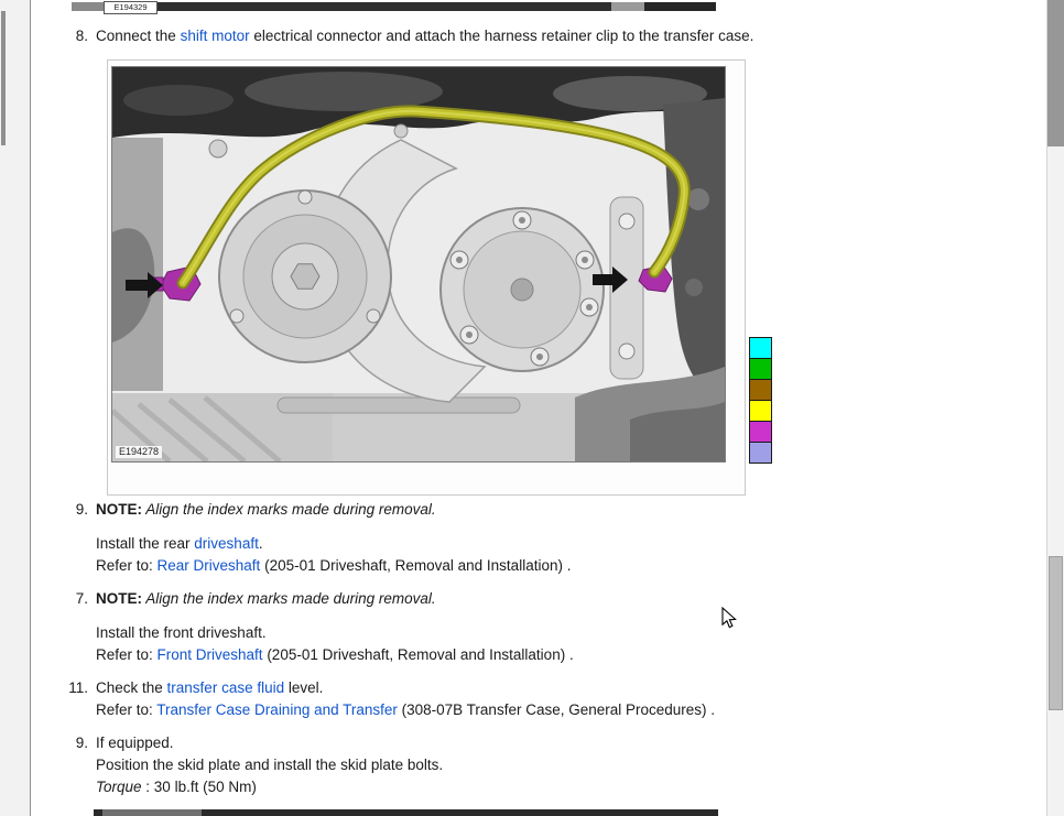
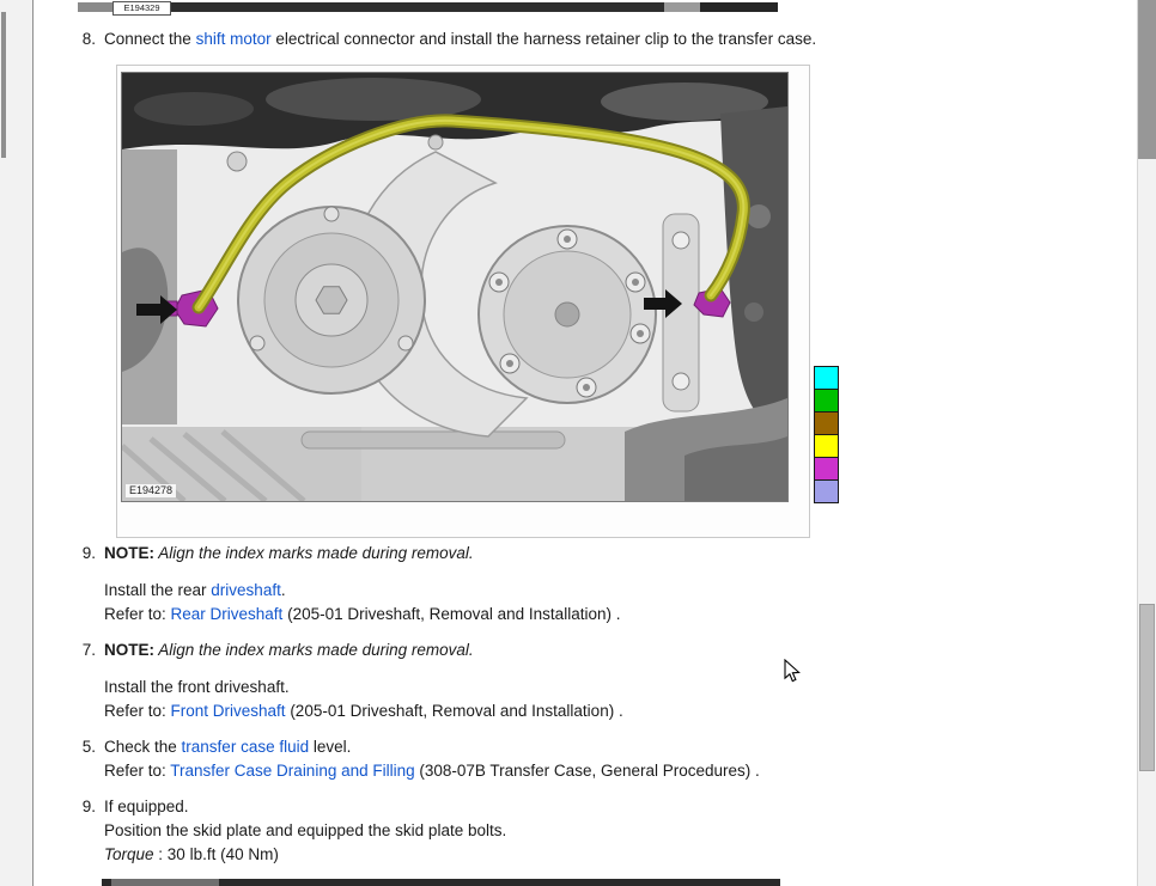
  E194329
- 8. Connect the shift motor electrical connector and attach the harness retainer clip to the transfer case.
+ 8. Connect the shift motor electrical connector and install the harness retainer clip to the transfer case.
  E194278
  9. NOTE: Align the index marks made during removal.
  Install the rear driveshaft.
  Refer to: Rear Driveshaft (205-01 Driveshaft, Removal and Installation) .
  7. NOTE: Align the index marks made during removal.
  Install the front driveshaft.
  Refer to: Front Driveshaft (205-01 Driveshaft, Removal and Installation) .
- 11. Check the transfer case fluid level.
+ 5. Check the transfer case fluid level.
- Refer to: Transfer Case Draining and Transfer (308-07B Transfer Case, General Procedures) .
+ Refer to: Transfer Case Draining and Filling (308-07B Transfer Case, General Procedures) .
  9. If equipped.
- Position the skid plate and install the skid plate bolts.
+ Position the skid plate and equipped the skid plate bolts.
- Torque : 30 lb.ft (50 Nm)
+ Torque : 30 lb.ft (40 Nm)
